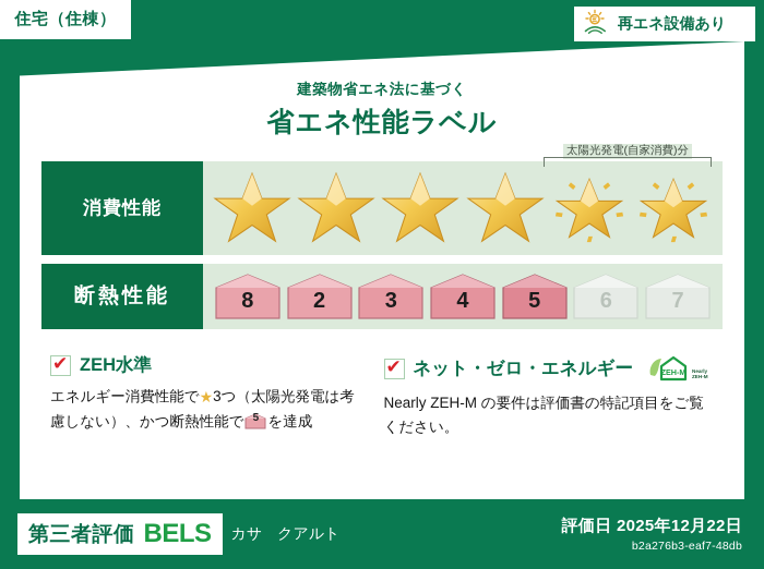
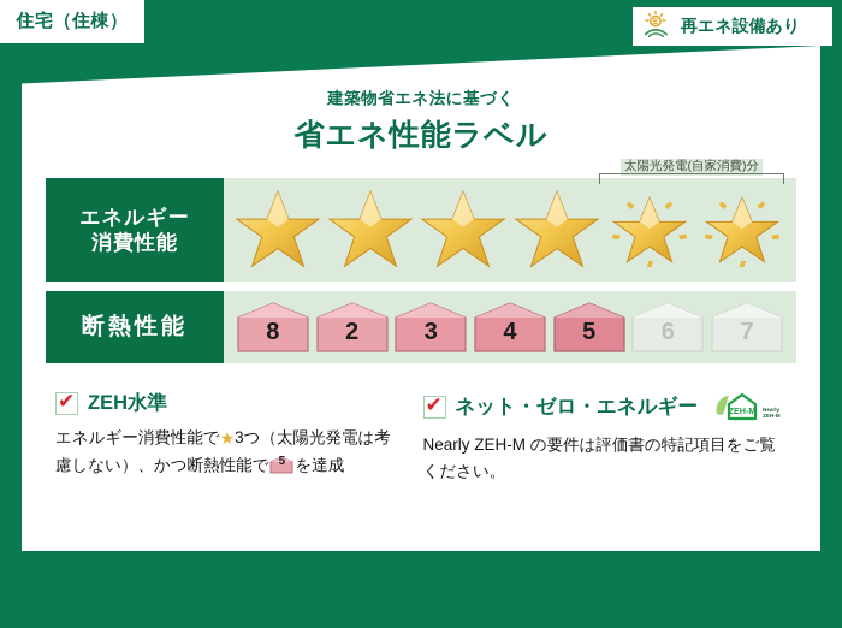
  住宅（住棟）
  再エネ設備あり
  建築物省エネ法に基づく
  省エネ性能ラベル
+ エネルギー
  消費性能
  太陽光発電(自家消費)分
  断熱性能
  8
  2
  3
  4
  5
  6
  7
  ZEH水準
  エネルギー消費性能で★3つ（太陽光発電は考慮しない）、かつ断熱性能で
  5
  を達成
  ネット・ゼロ・エネルギー
  ZEH-M
  Nearly ZEH-M の要件は評価書の特記項目をご覧ください。
- 第三者評価
- BELS
- カサ クアルト
- 評価日 2025年12月22日
- b2a276b3-eaf7-48db
